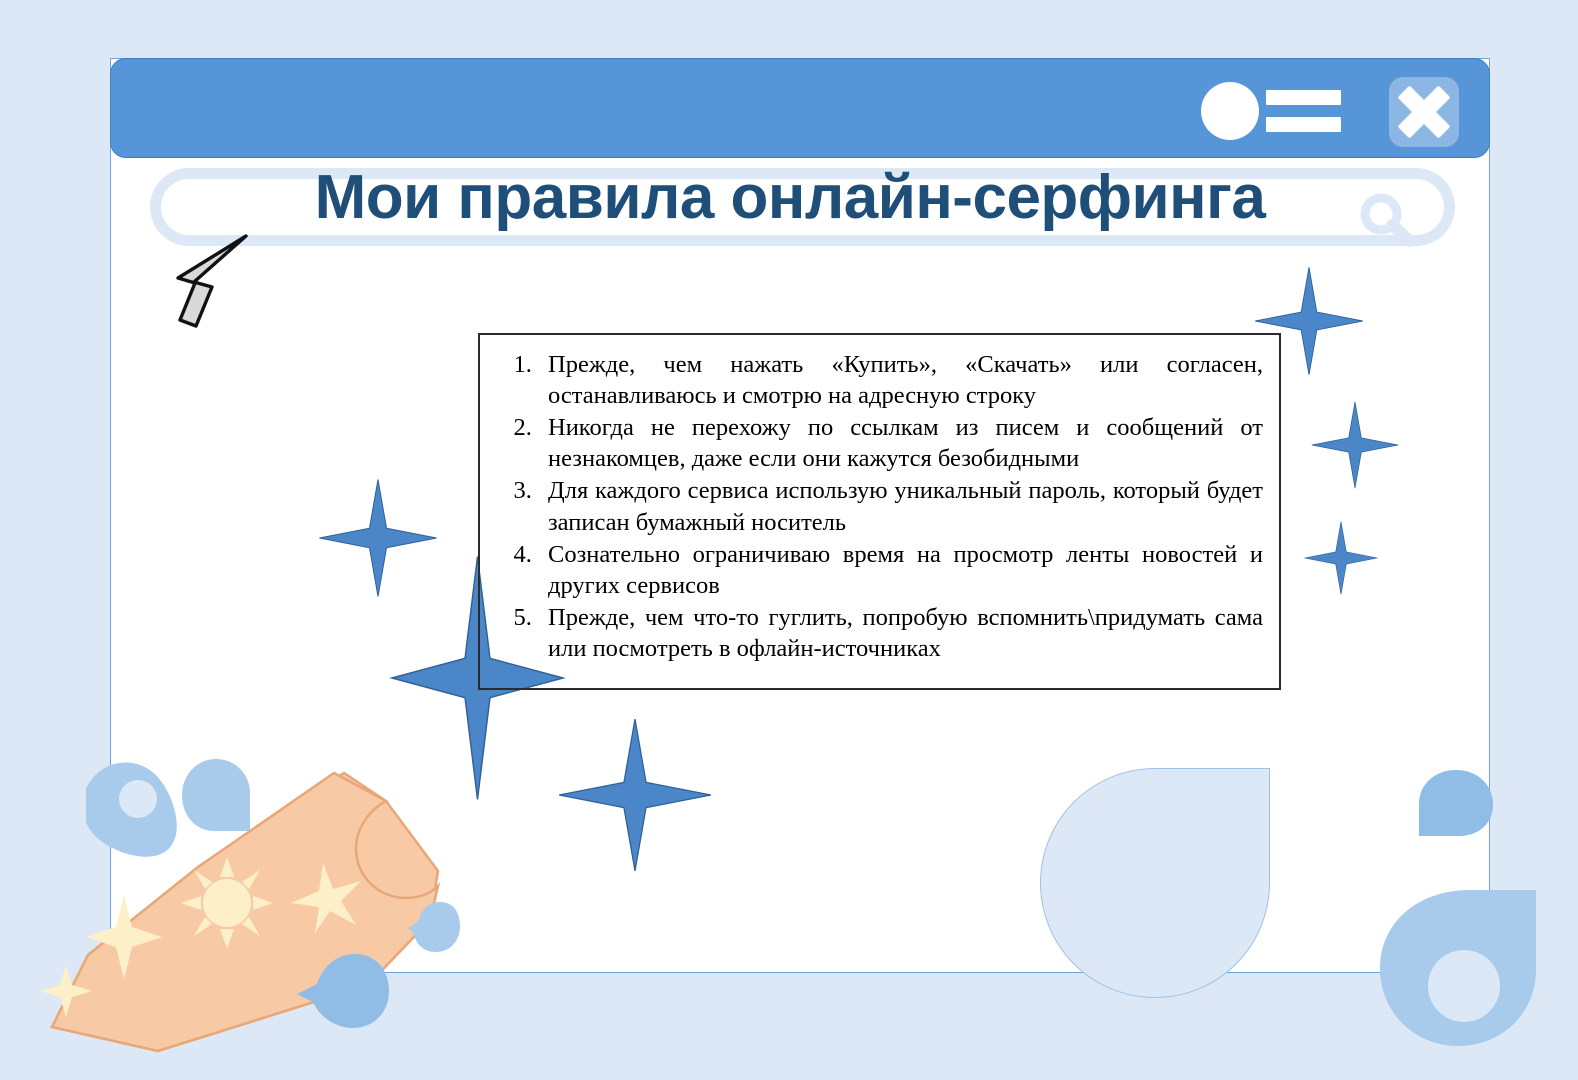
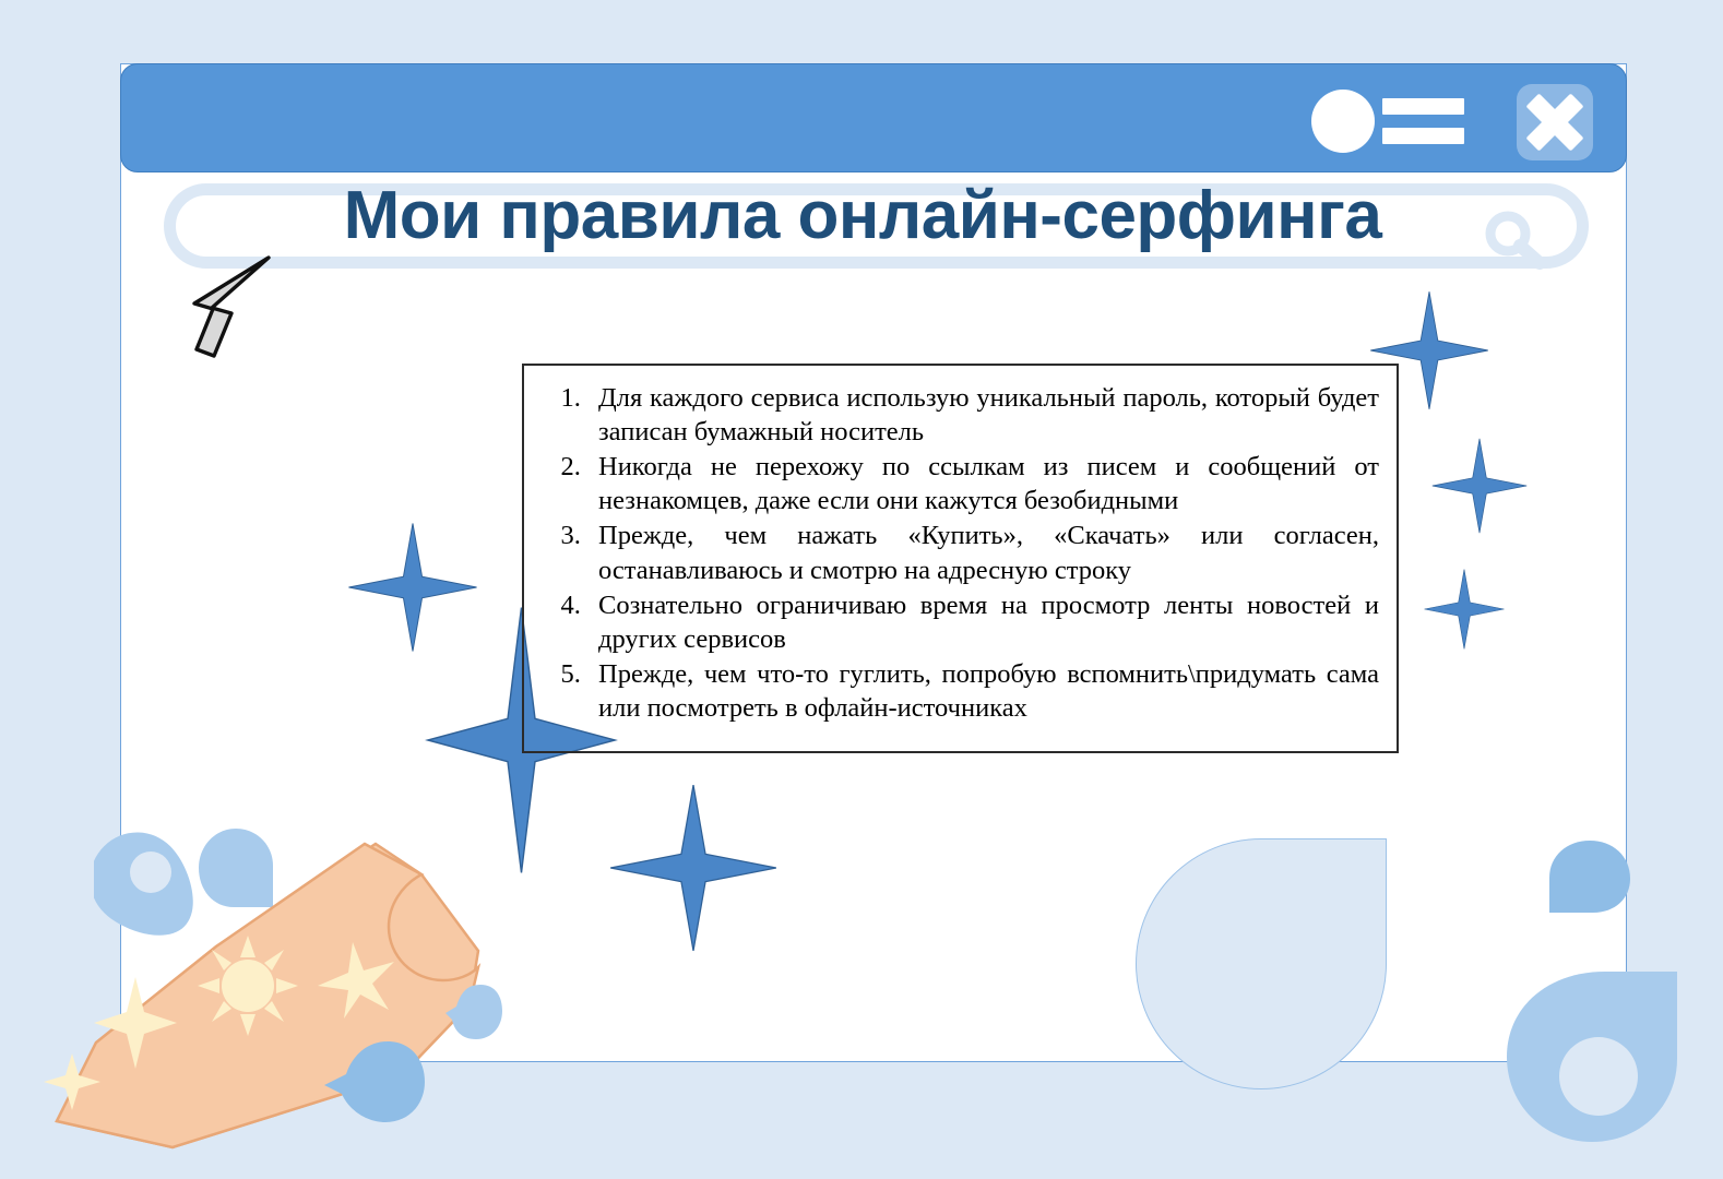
  Мои правила онлайн-серфинга
- Прежде, чем нажать «Купить», «Скачать» или согласен, останавливаюсь и смотрю на адресную строку
+ Для каждого сервиса использую уникальный пароль, который будет записан бумажный носитель
  Никогда не перехожу по ссылкам из писем и сообщений от незнакомцев, даже если они кажутся безобидными
- Для каждого сервиса использую уникальный пароль, который будет записан бумажный носитель
+ Прежде, чем нажать «Купить», «Скачать» или согласен, останавливаюсь и смотрю на адресную строку
  Сознательно ограничиваю время на просмотр ленты новостей и других сервисов
  Прежде, чем что-то гуглить, попробую вспомнить\придумать сама или посмотреть в офлайн-источниках
